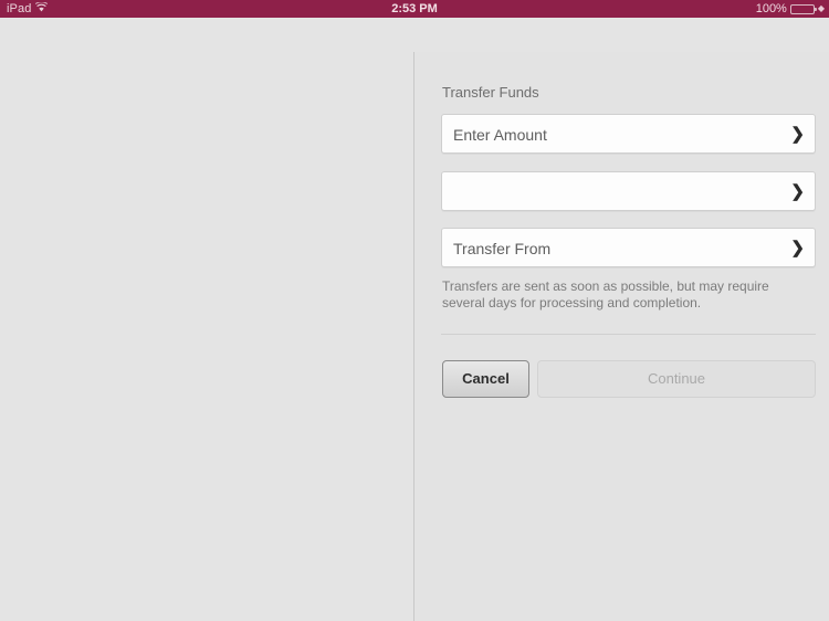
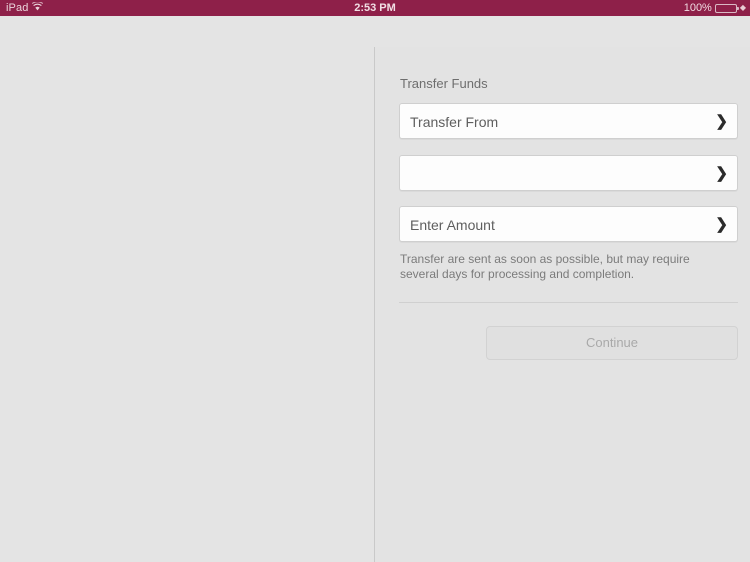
  iPad
  2:53 PM
  100%
  ◆
  Transfer Funds
- Enter Amount
+ Transfer From
  ❯
  ❯
- Transfer From
+ Enter Amount
  ❯
- Transfers are sent as soon as possible, but may require several days for processing and completion.
+ Transfer are sent as soon as possible, but may require several days for processing and completion.
- Cancel
  Continue
